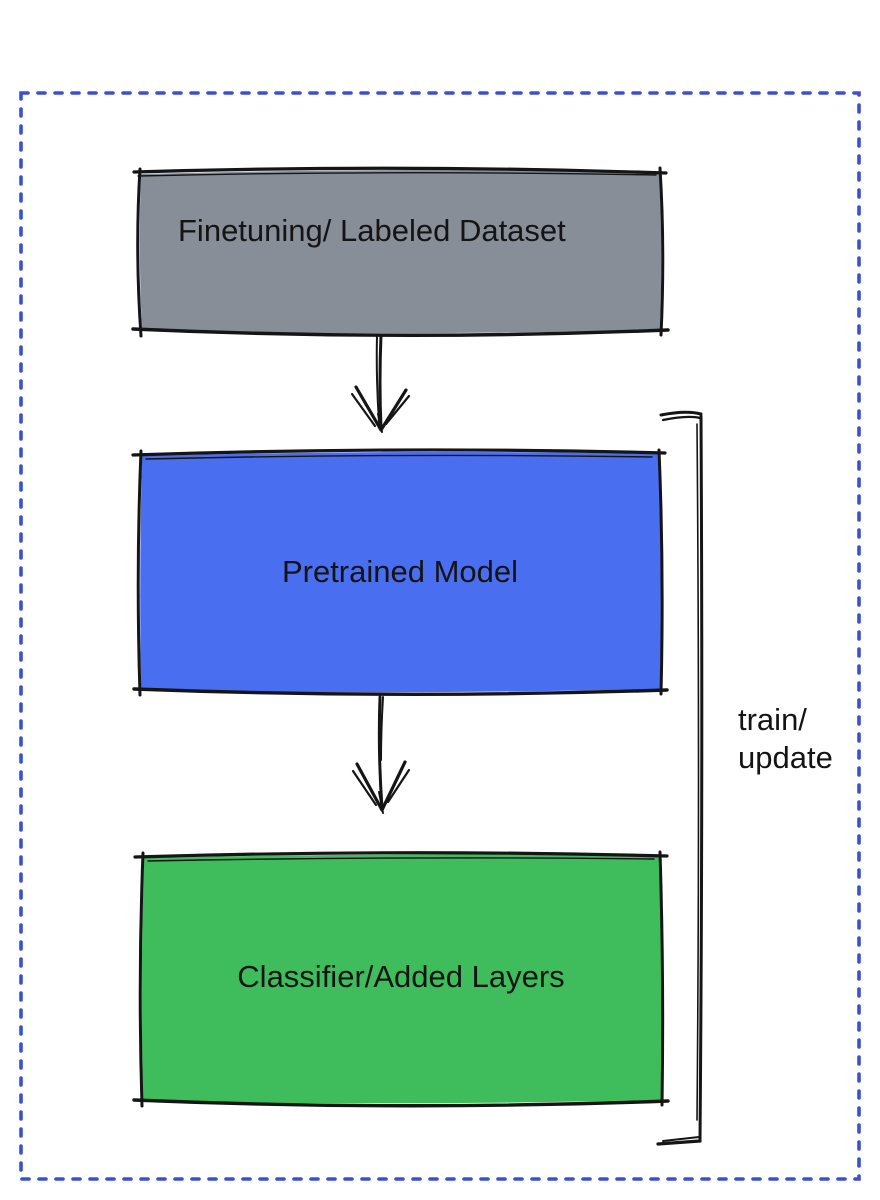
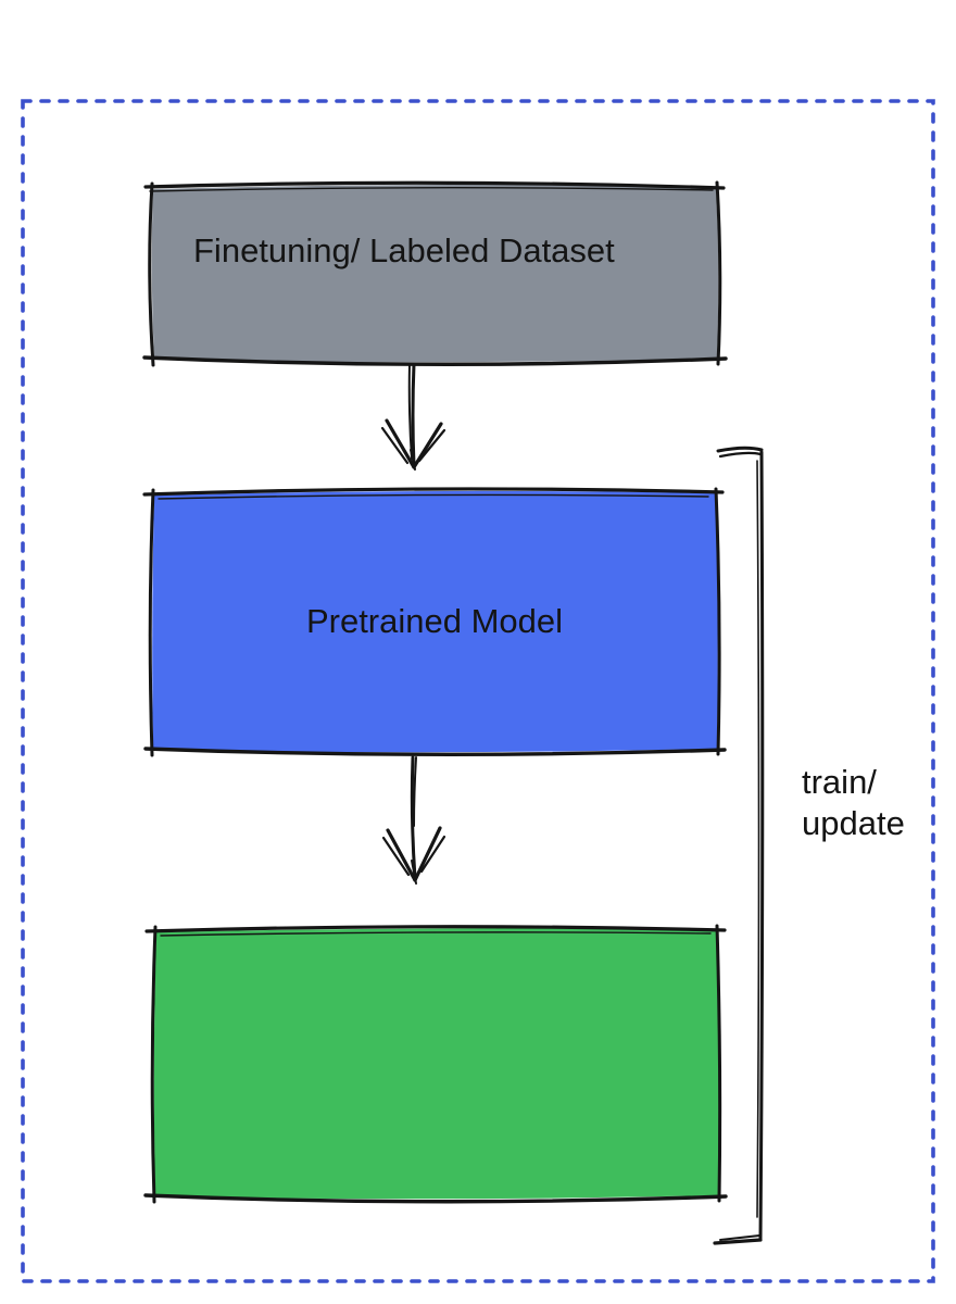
  Finetuning/ Labeled Dataset
  Pretrained Model
- Classifier/Added Layers
  train/
  update
